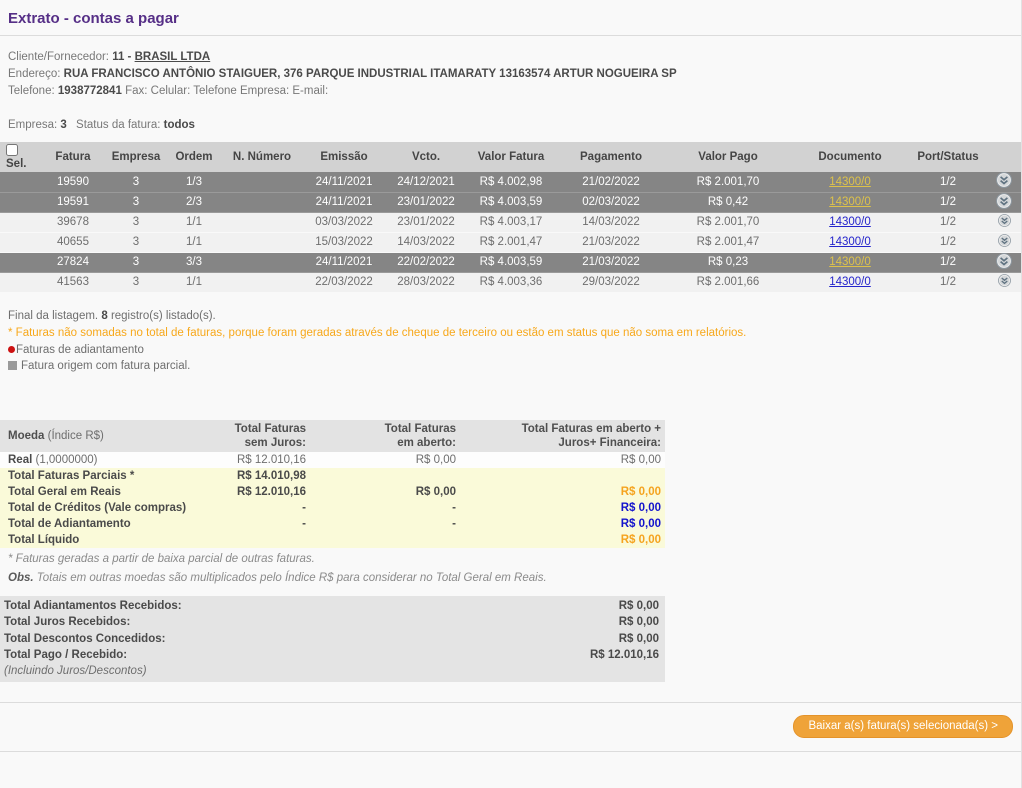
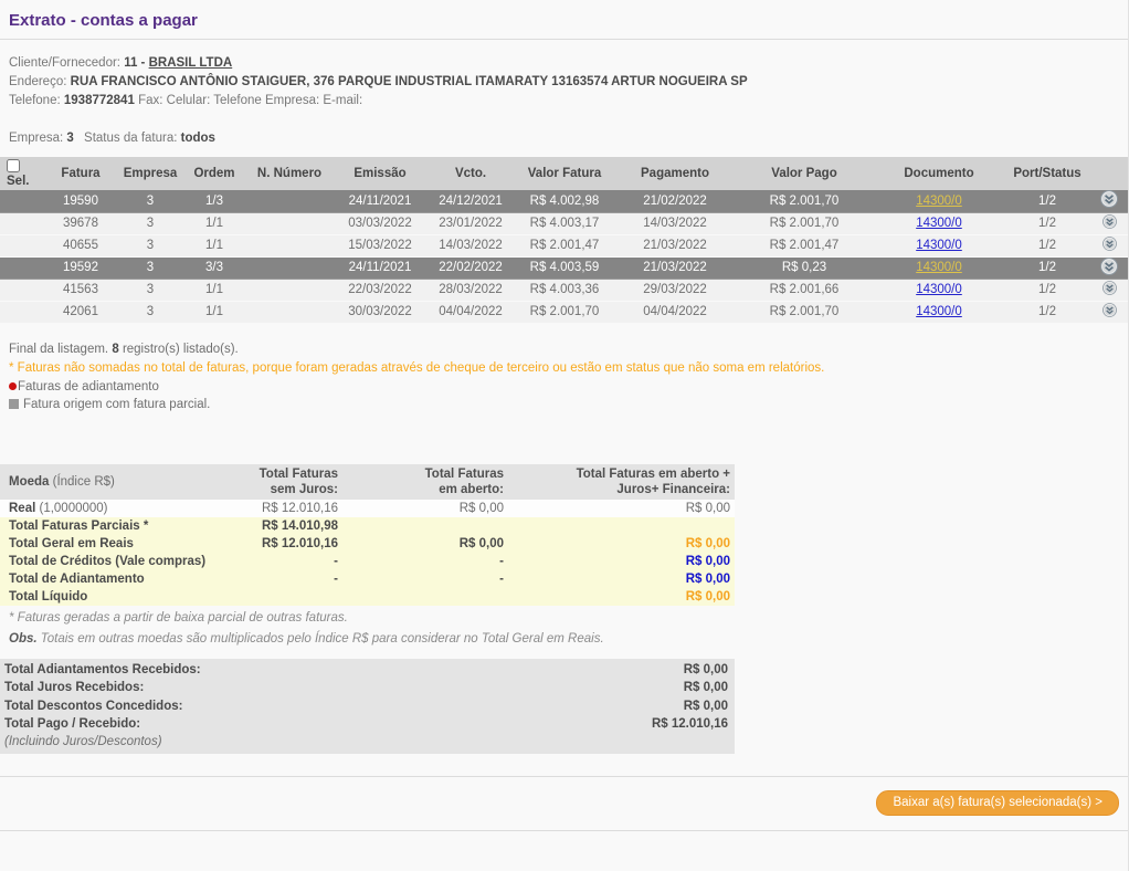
  Extrato - contas a pagar
  Cliente/Fornecedor: 11 - BRASIL LTDA
  Endereço: RUA FRANCISCO ANTÔNIO STAIGUER, 376 PARQUE INDUSTRIAL ITAMARATY 13163574 ARTUR NOGUEIRA SP
  Telefone: 1938772841 Fax: Celular: Telefone Empresa: E-mail:
  Empresa: 3 Status da fatura: todos
  Sel.	Fatura	Empresa	Ordem	N. Número	Emissão	Vcto.	Valor Fatura	Pagamento	Valor Pago	Documento	Port/Status
  	19590	3	1/3		24/11/2021	24/12/2021	R$ 4.002,98	21/02/2022	R$ 2.001,70	14300/0	1/2
- 	19591	3	2/3		24/11/2021	23/01/2022	R$ 4.003,59	02/03/2022	R$ 0,42	14300/0	1/2
  	39678	3	1/1		03/03/2022	23/01/2022	R$ 4.003,17	14/03/2022	R$ 2.001,70	14300/0	1/2
  	40655	3	1/1		15/03/2022	14/03/2022	R$ 2.001,47	21/03/2022	R$ 2.001,47	14300/0	1/2
- 	27824	3	3/3		24/11/2021	22/02/2022	R$ 4.003,59	21/03/2022	R$ 0,23	14300/0	1/2
+ 	19592	3	3/3		24/11/2021	22/02/2022	R$ 4.003,59	21/03/2022	R$ 0,23	14300/0	1/2
  	41563	3	1/1		22/03/2022	28/03/2022	R$ 4.003,36	29/03/2022	R$ 2.001,66	14300/0	1/2
+ 	42061	3	1/1		30/03/2022	04/04/2022	R$ 2.001,70	04/04/2022	R$ 2.001,70	14300/0	1/2
  Final da listagem. 8 registro(s) listado(s).
  * Faturas não somadas no total de faturas, porque foram geradas através de cheque de terceiro ou estão em status que não soma em relatórios.
  Faturas de adiantamento
  Fatura origem com fatura parcial.
  Moeda (Índice R$)	Total Faturas sem Juros:	Total Faturas em aberto:	Total Faturas em aberto + Juros+ Financeira:
  Real (1,0000000)	R$ 12.010,16	R$ 0,00	R$ 0,00
  Total Faturas Parciais *	R$ 14.010,98
  Total Geral em Reais	R$ 12.010,16	R$ 0,00	R$ 0,00
  Total de Créditos (Vale compras)	-	-	R$ 0,00
  Total de Adiantamento	-	-	R$ 0,00
  Total Líquido			R$ 0,00
  * Faturas geradas a partir de baixa parcial de outras faturas.
  Obs. Totais em outras moedas são multiplicados pelo Índice R$ para considerar no Total Geral em Reais.
  Total Adiantamentos Recebidos:
  R$ 0,00
  Total Juros Recebidos:
  R$ 0,00
  Total Descontos Concedidos:
  R$ 0,00
  Total Pago / Recebido:
  R$ 12.010,16
  (Incluindo Juros/Descontos)
  Baixar a(s) fatura(s) selecionada(s) >
